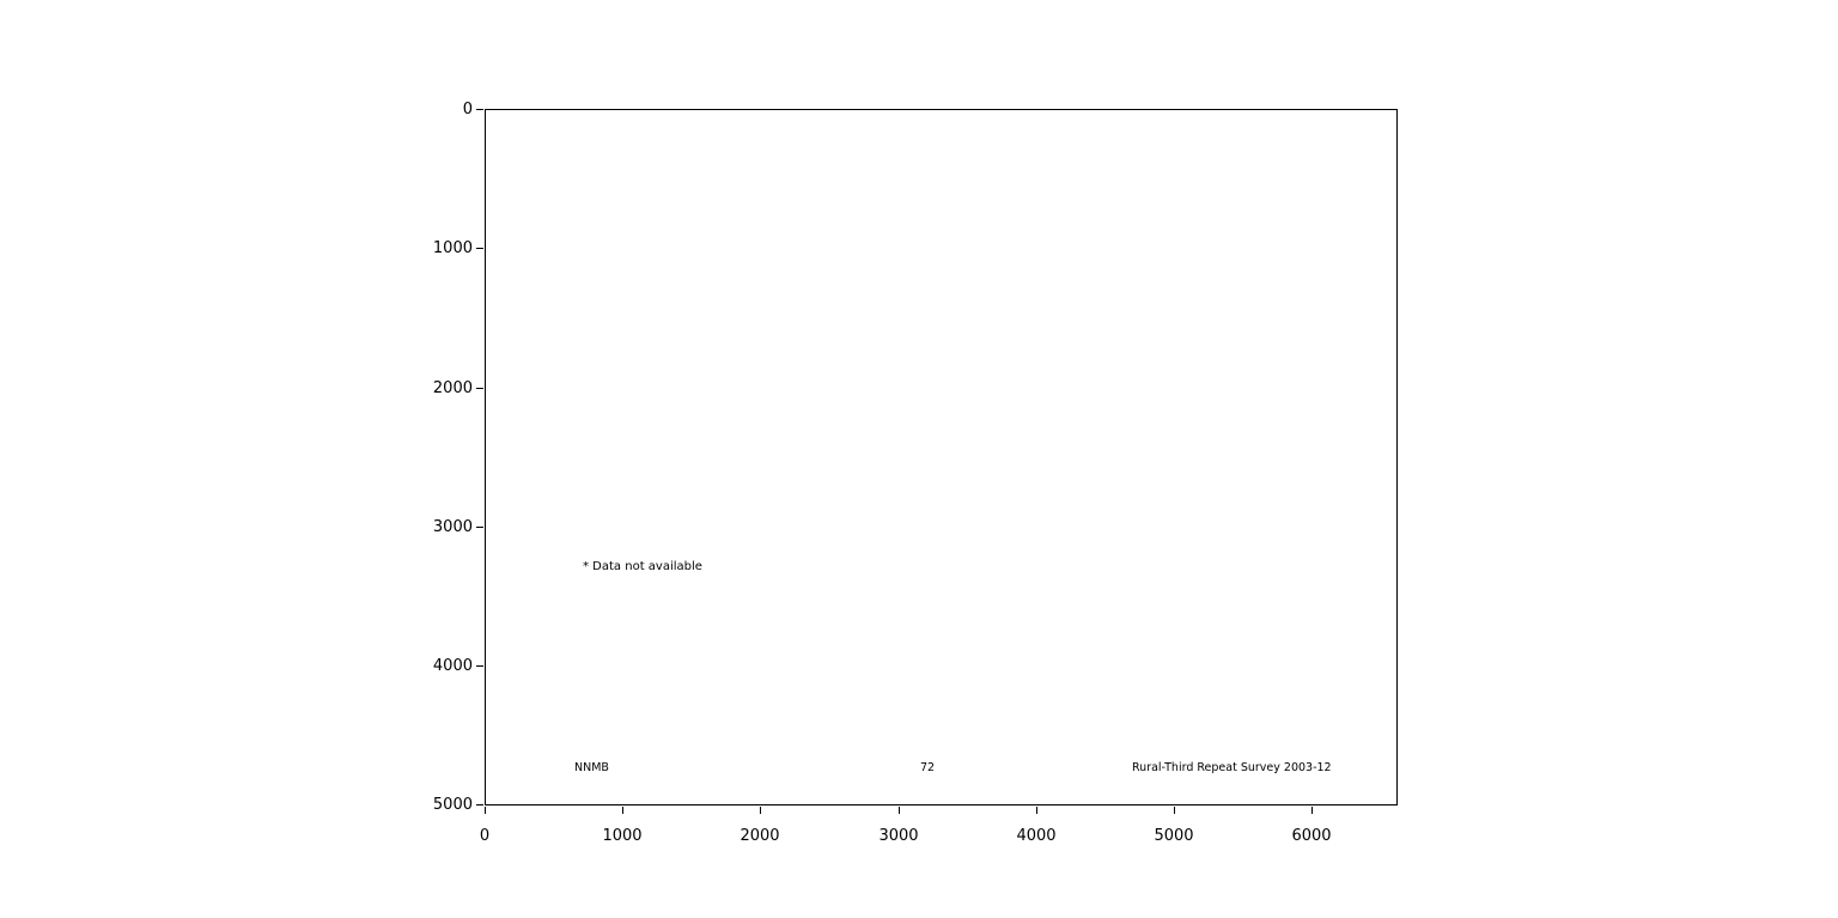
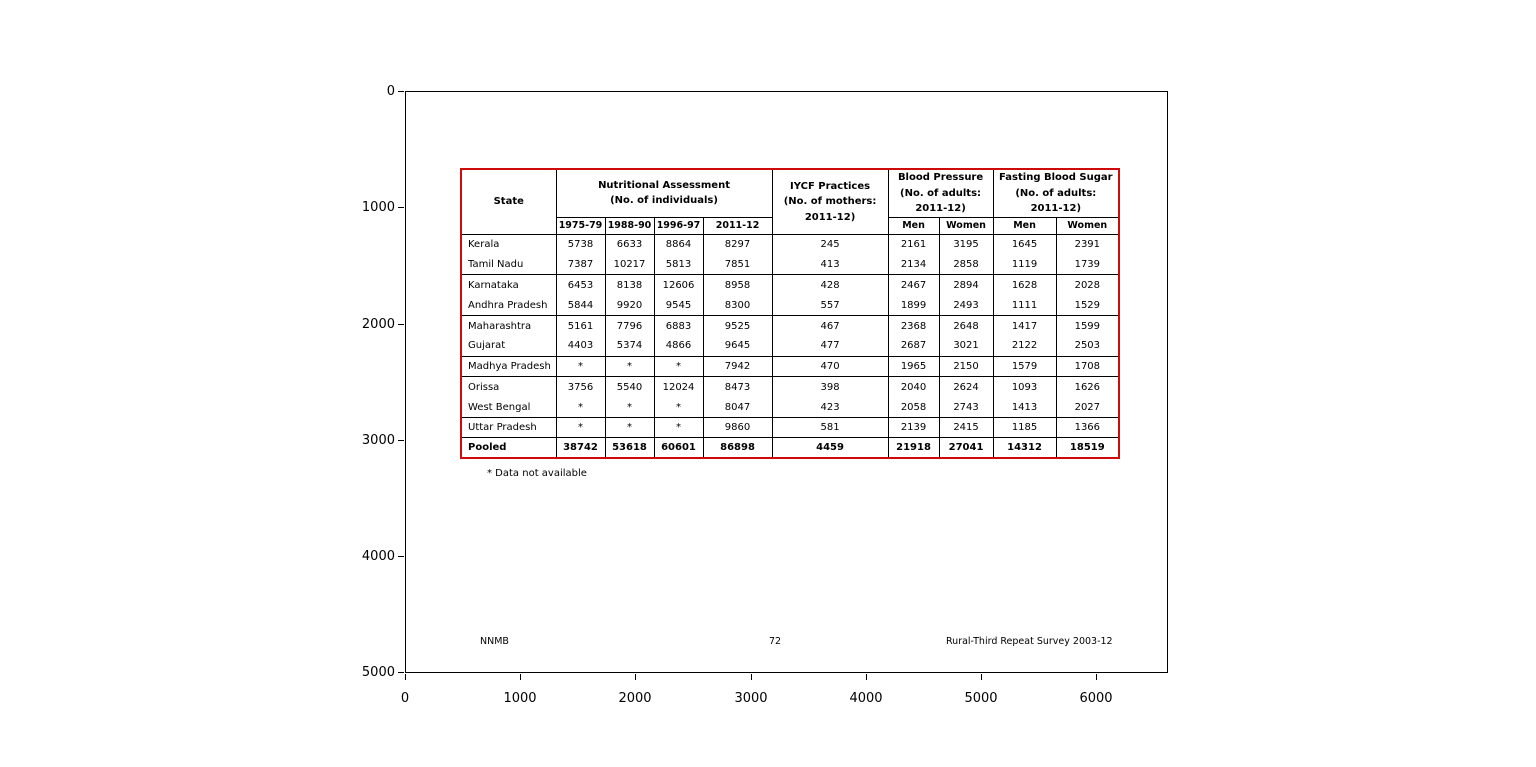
  0
  1000
  2000
  3000
  4000
  5000
  0
  1000
  2000
  3000
  4000
  5000
  6000
+ State	Nutritional Assessment (No. of individuals)	IYCF Practices (No. of mothers: 2011-12)	Blood Pressure (No. of adults: 2011-12)	Fasting Blood Sugar (No. of adults: 2011-12)
+ 1975-79	1988-90	1996-97	2011-12	Men	Women	Men	Women
+ Kerala	5738	6633	8864	8297	245	2161	3195	1645	2391
+ Tamil Nadu	7387	10217	5813	7851	413	2134	2858	1119	1739
+ Karnataka	6453	8138	12606	8958	428	2467	2894	1628	2028
+ Andhra Pradesh	5844	9920	9545	8300	557	1899	2493	1111	1529
+ Maharashtra	5161	7796	6883	9525	467	2368	2648	1417	1599
+ Gujarat	4403	5374	4866	9645	477	2687	3021	2122	2503
+ Madhya Pradesh	*	*	*	7942	470	1965	2150	1579	1708
+ Orissa	3756	5540	12024	8473	398	2040	2624	1093	1626
+ West Bengal	*	*	*	8047	423	2058	2743	1413	2027
+ Uttar Pradesh	*	*	*	9860	581	2139	2415	1185	1366
+ Pooled	38742	53618	60601	86898	4459	21918	27041	14312	18519
  * Data not available
  NNMB
  72
  Rural-Third Repeat Survey 2003-12
